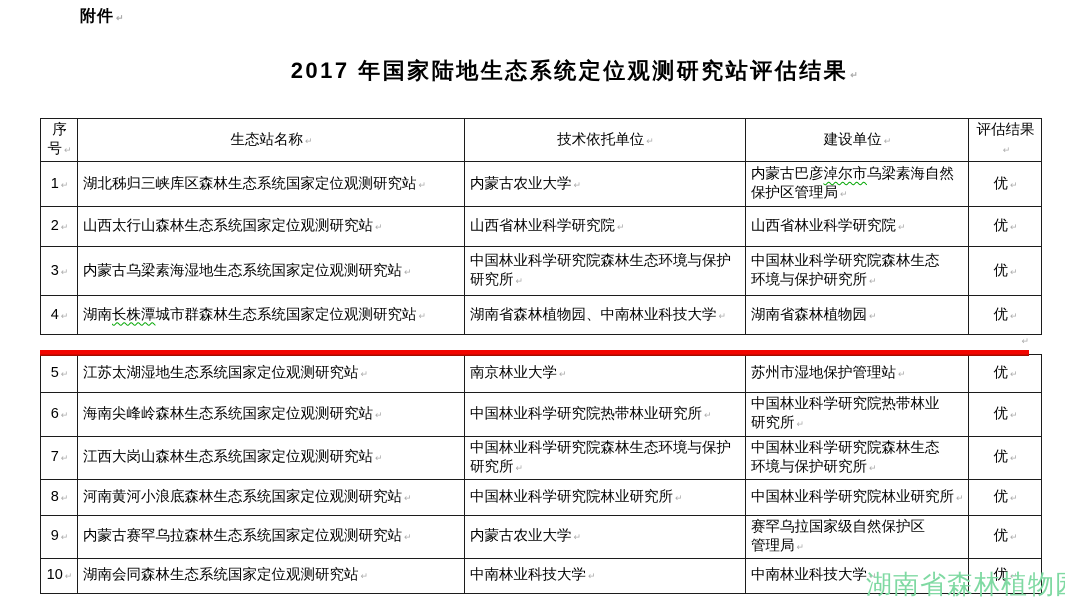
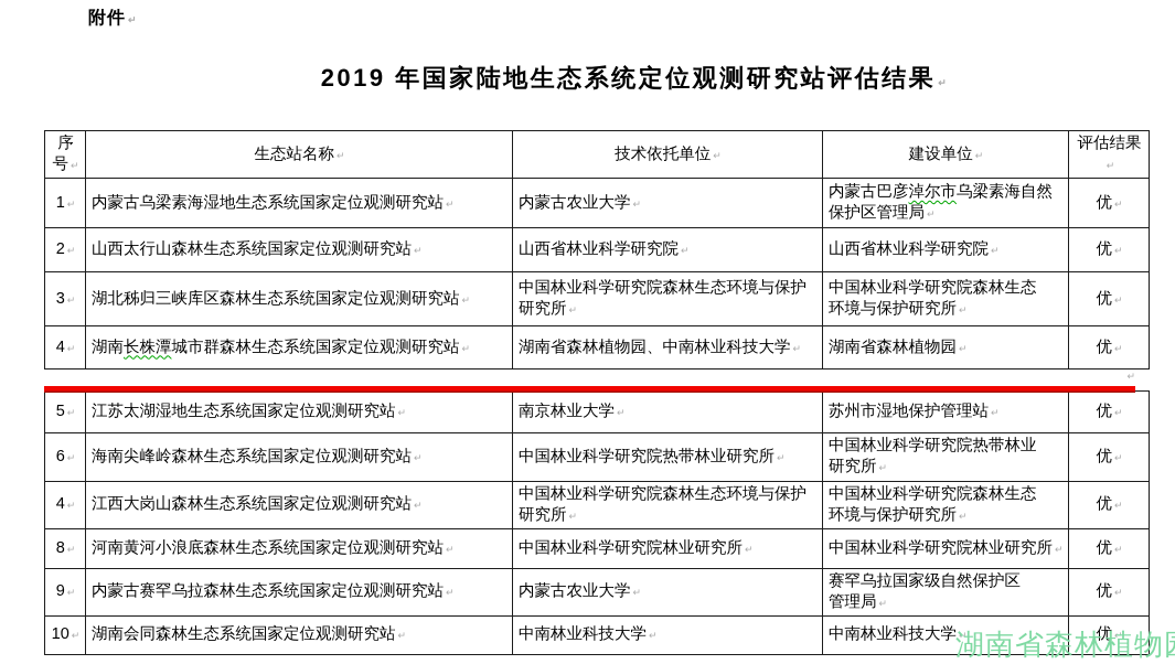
  附件
- 2017 年国家陆地生态系统定位观测研究站评估结果
+ 2019 年国家陆地生态系统定位观测研究站评估结果
  序号	生态站名称	技术依托单位	建设单位	评估结果
- 1	湖北秭归三峡库区森林生态系统国家定位观测研究站	内蒙古农业大学	内蒙古巴彦淖尔市乌梁素海自然 保护区管理局	优
+ 1	内蒙古乌梁素海湿地生态系统国家定位观测研究站	内蒙古农业大学	内蒙古巴彦淖尔市乌梁素海自然 保护区管理局	优
  2	山西太行山森林生态系统国家定位观测研究站	山西省林业科学研究院	山西省林业科学研究院	优
- 3	内蒙古乌梁素海湿地生态系统国家定位观测研究站	中国林业科学研究院森林生态环境与保护研究所	中国林业科学研究院森林生态 环境与保护研究所	优
+ 3	湖北秭归三峡库区森林生态系统国家定位观测研究站	中国林业科学研究院森林生态环境与保护研究所	中国林业科学研究院森林生态 环境与保护研究所	优
  4	湖南长株潭城市群森林生态系统国家定位观测研究站	湖南省森林植物园、中南林业科技大学	湖南省森林植物园	优
  ↵
  5	江苏太湖湿地生态系统国家定位观测研究站	南京林业大学	苏州市湿地保护管理站	优
  6	海南尖峰岭森林生态系统国家定位观测研究站	中国林业科学研究院热带林业研究所	中国林业科学研究院热带林业 研究所	优
- 7	江西大岗山森林生态系统国家定位观测研究站	中国林业科学研究院森林生态环境与保护研究所	中国林业科学研究院森林生态 环境与保护研究所	优
+ 4	江西大岗山森林生态系统国家定位观测研究站	中国林业科学研究院森林生态环境与保护研究所	中国林业科学研究院森林生态 环境与保护研究所	优
  8	河南黄河小浪底森林生态系统国家定位观测研究站	中国林业科学研究院林业研究所	中国林业科学研究院林业研究所	优
  9	内蒙古赛罕乌拉森林生态系统国家定位观测研究站	内蒙古农业大学	赛罕乌拉国家级自然保护区 管理局	优
  10	湖南会同森林生态系统国家定位观测研究站	中南林业科技大学	中南林业科技大学	优
  湖南省森林植物
